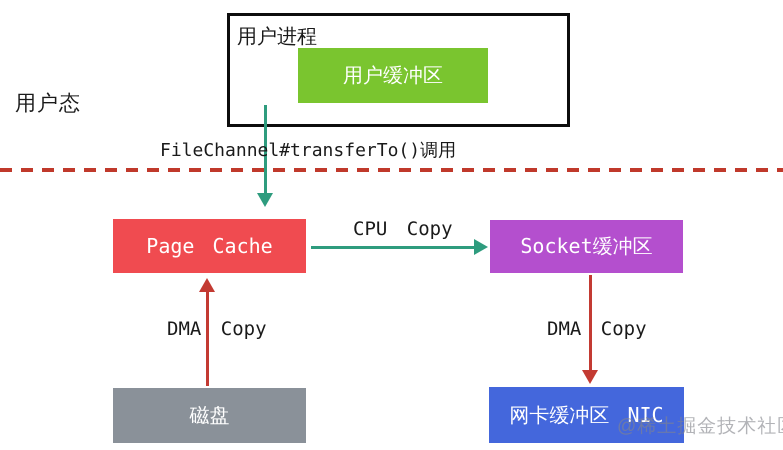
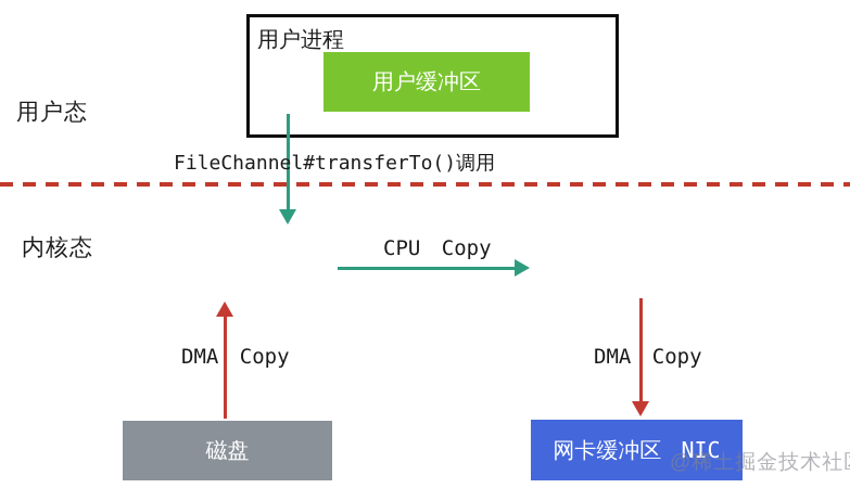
  用户态
+ 内核态
  用户进程
  用户缓冲区
  FileChannel#transferTo()调用
- Page Cache
  CPU Copy
- Socket缓冲区
  DMA Copy
  DMA Copy
  磁盘
  网卡缓冲区 NIC
  @稀土掘金技术社
